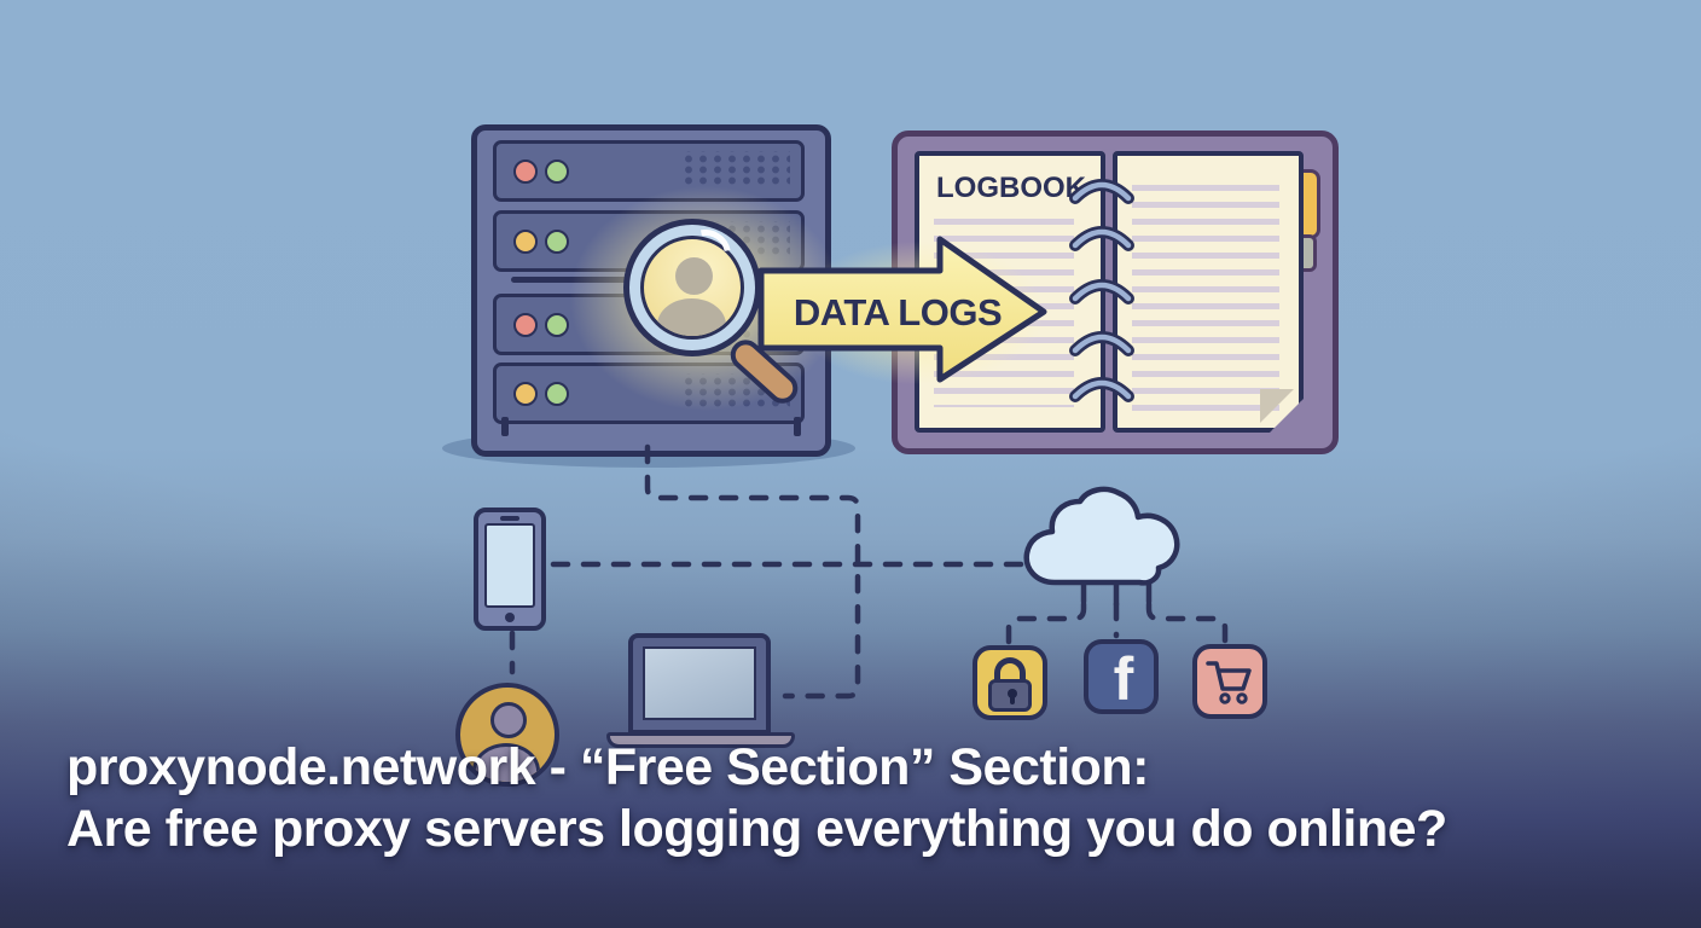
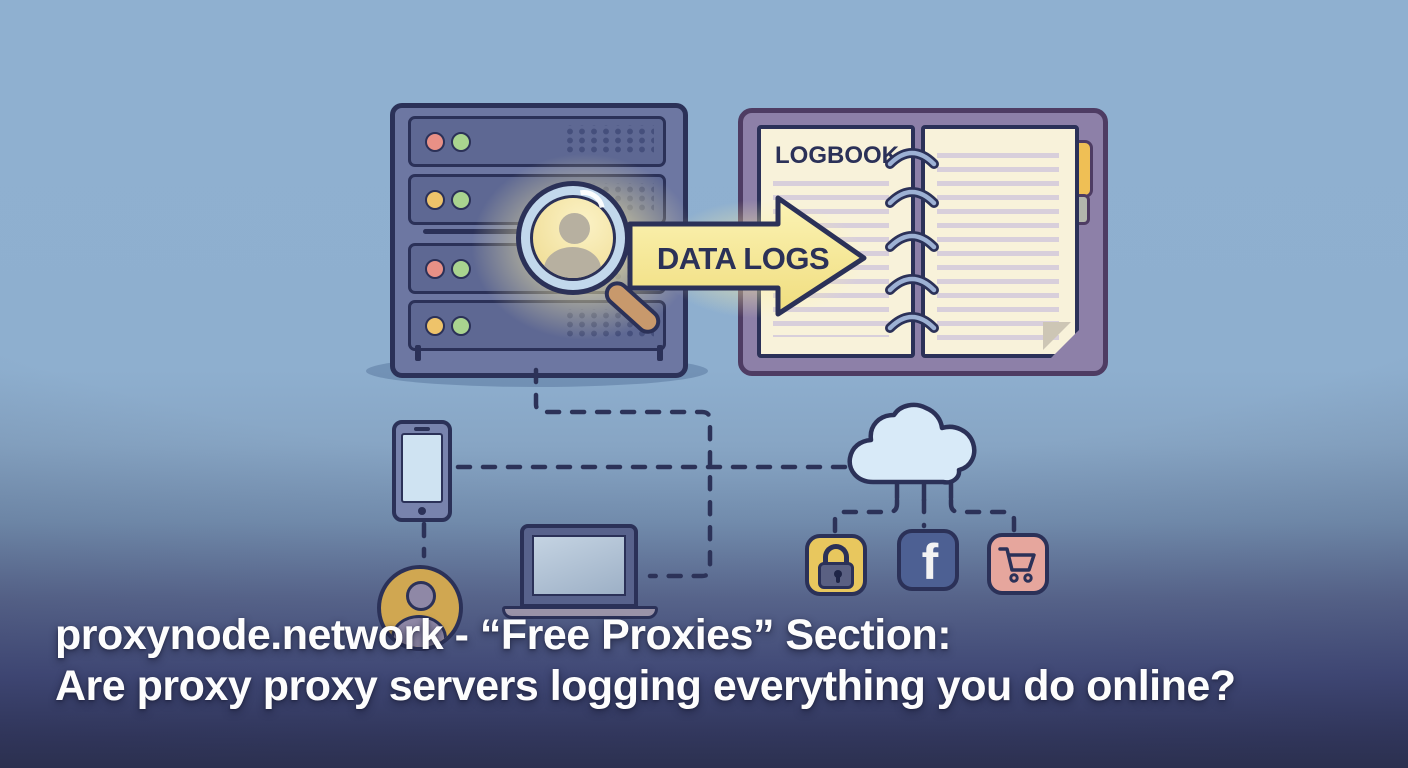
  LOGBOOK
  f
  DATA LOGS
- proxynode.network - “Free Section” Section:
+ proxynode.network - “Free Proxies” Section:
- Are free proxy servers logging everything you do online?
+ Are proxy proxy servers logging everything you do online?
